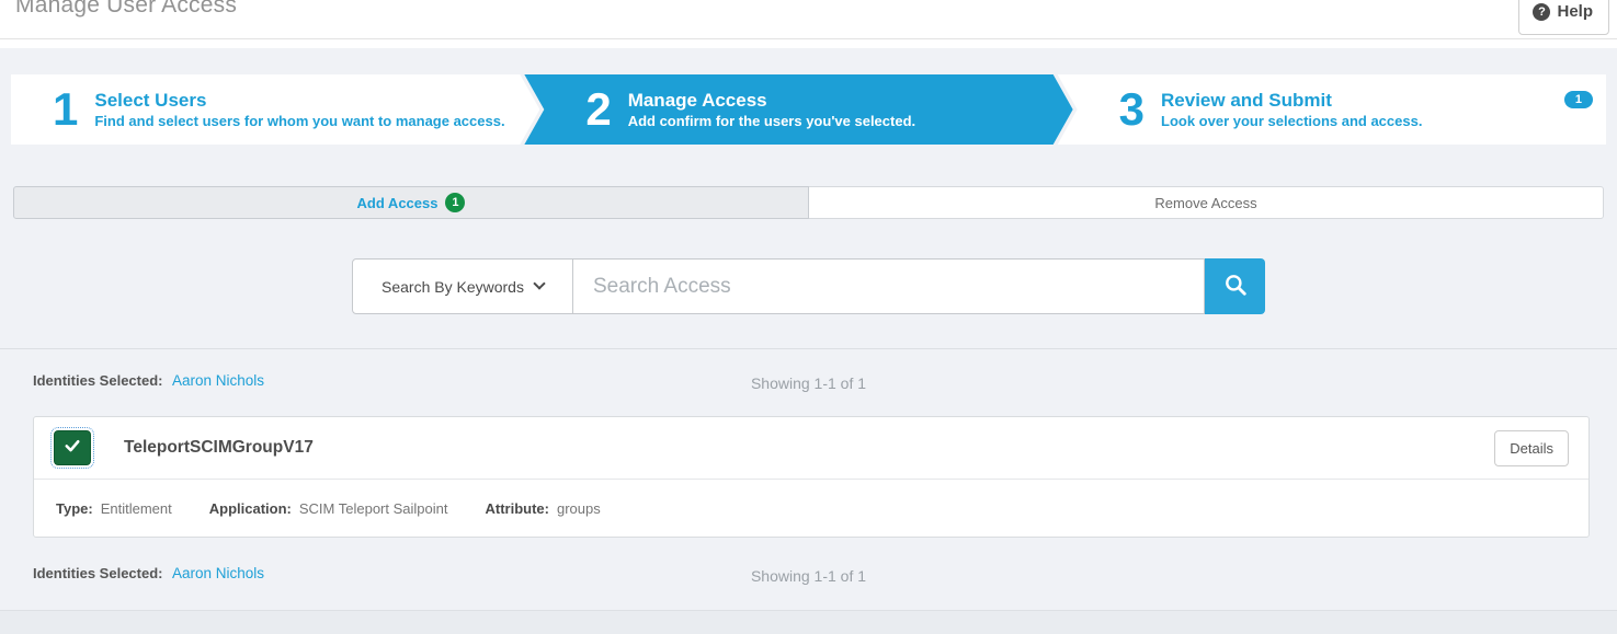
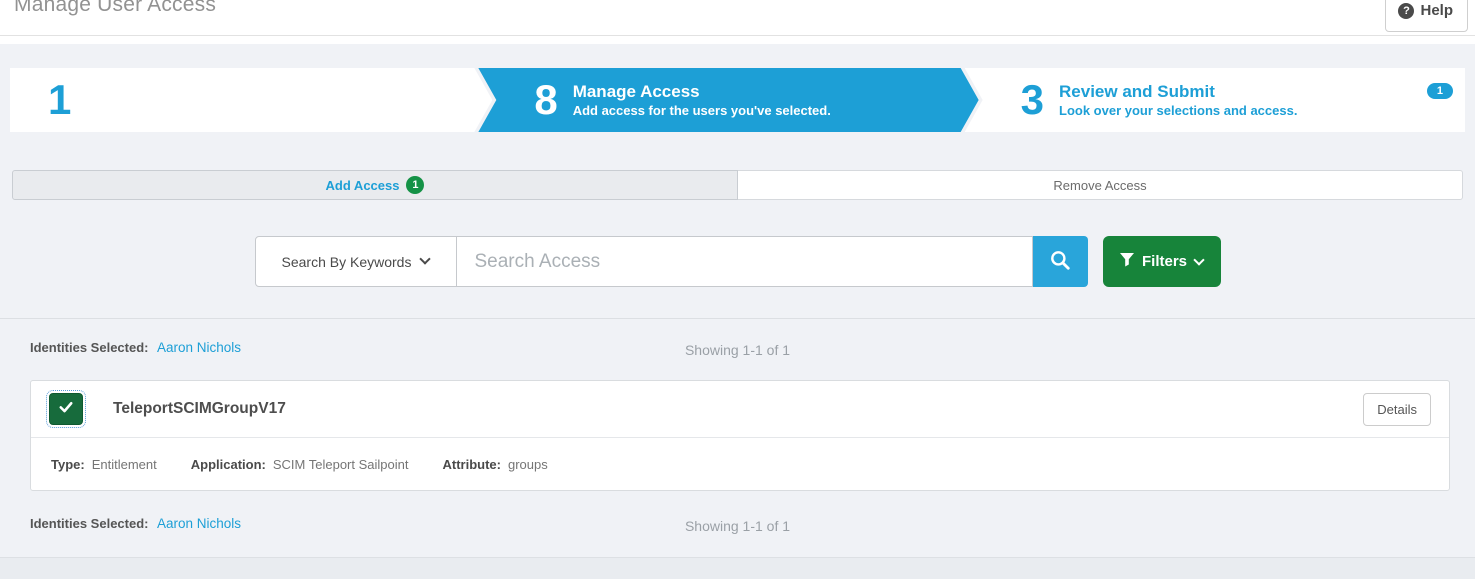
  Manage User Access
  ?
  Help
  1
- Select Users
- Find and select users for whom you want to manage access.
- 2
+ 8
  Manage Access
- Add confirm for the users you've selected.
+ Add access for the users you've selected.
  3
  Review and Submit
  Look over your selections and access.
  1
  Add Access
  1
  Remove Access
  Search By Keywords
  Search Access
+ Filters
  Identities Selected: Aaron Nichols
  Showing 1-1 of 1
  TeleportSCIMGroupV17
  Details
  Type:
  Entitlement
  Application:
  SCIM Teleport Sailpoint
  Attribute:
  groups
  Identities Selected: Aaron Nichols
  Showing 1-1 of 1
